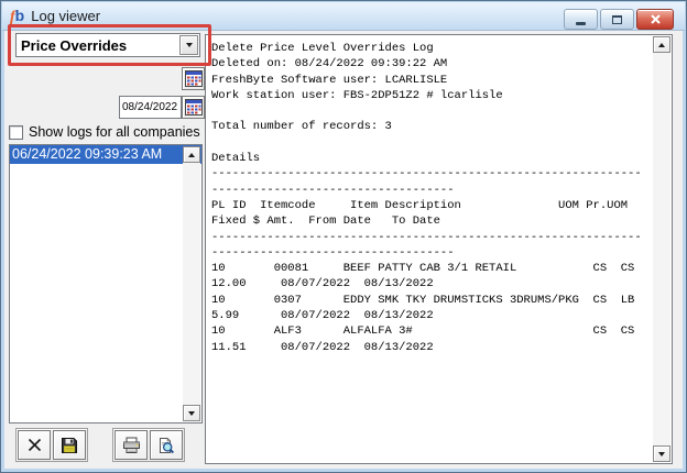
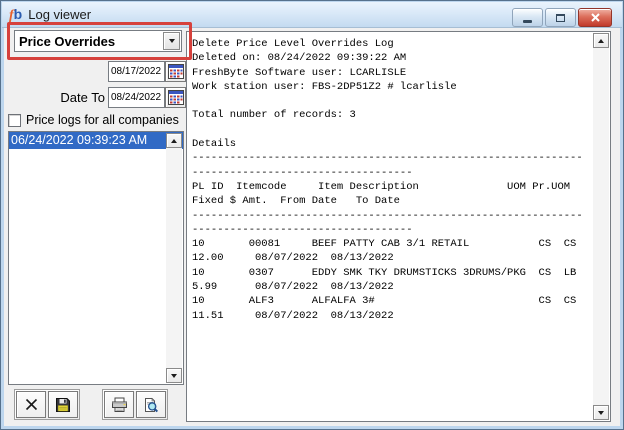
  fb
  Log viewer
  Price Overrides
+ 08/17/2022
+ Date To
  08/24/2022
- Show logs for all companies
+ Price logs for all companies
  06/24/2022 09:39:23 AM
  Delete Price Level Overrides Log
  Deleted on: 08/24/2022 09:39:22 AM
  FreshByte Software user: LCARLISLE
  Work station user: FBS-2DP51Z2 # lcarlisle
  Total number of records: 3
  Details
  --------------------------------------------------------------
  -----------------------------------
  PL ID Itemcode Item Description UOM Pr.UOM
  Fixed $ Amt. From Date To Date
  --------------------------------------------------------------
  -----------------------------------
  10 00081 BEEF PATTY CAB 3/1 RETAIL CS CS
  12.00 08/07/2022 08/13/2022
  10 0307 EDDY SMK TKY DRUMSTICKS 3DRUMS/PKG CS LB
  5.99 08/07/2022 08/13/2022
  10 ALF3 ALFALFA 3# CS CS
  11.51 08/07/2022 08/13/2022
